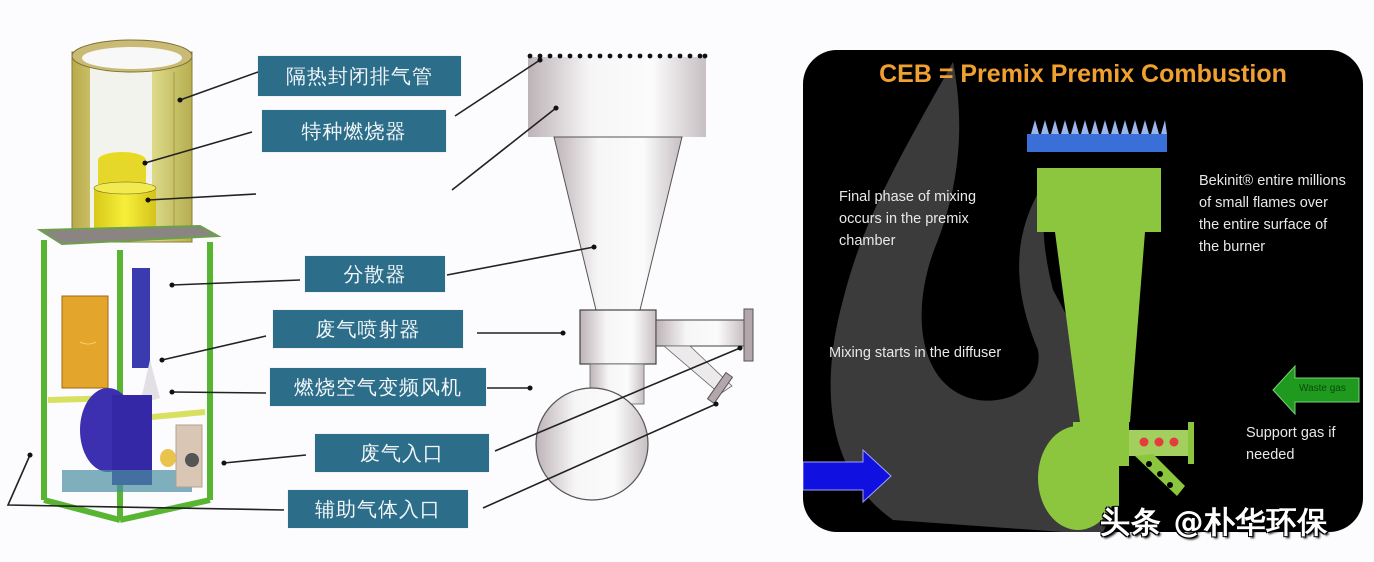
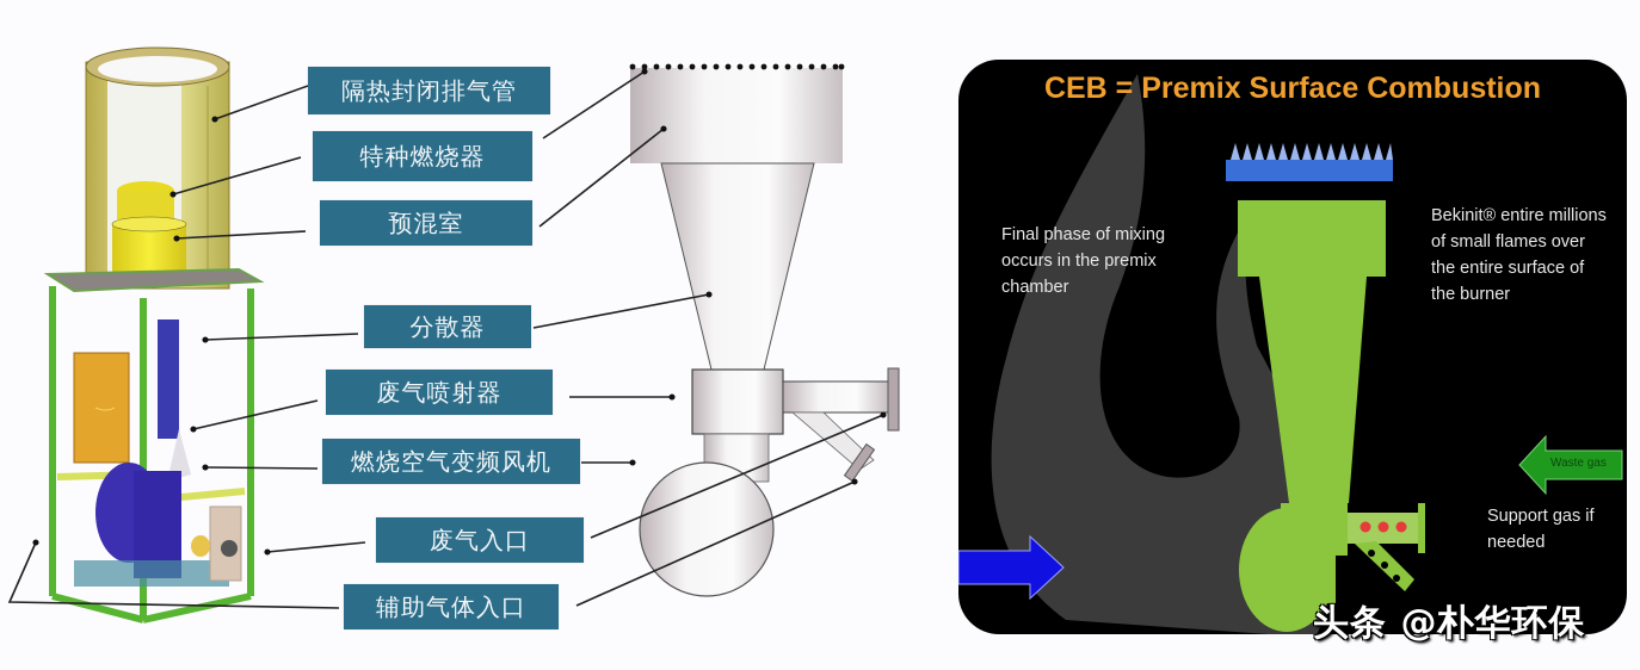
  隔热封闭排气管
  特种燃烧器
+ 预混室
  分散器
  废气喷射器
  燃烧空气变频风机
  废气入口
  辅助气体入口
- CEB = Premix Premix Combustion
+ CEB = Premix Surface Combustion
  Final phase of mixing occurs in the premix chamber
  Bekinit® entire millions of small flames over the entire surface of the burner
- Mixing starts in the diffuser
  Support gas if needed
  Waste gas
  头条 @朴华环保
